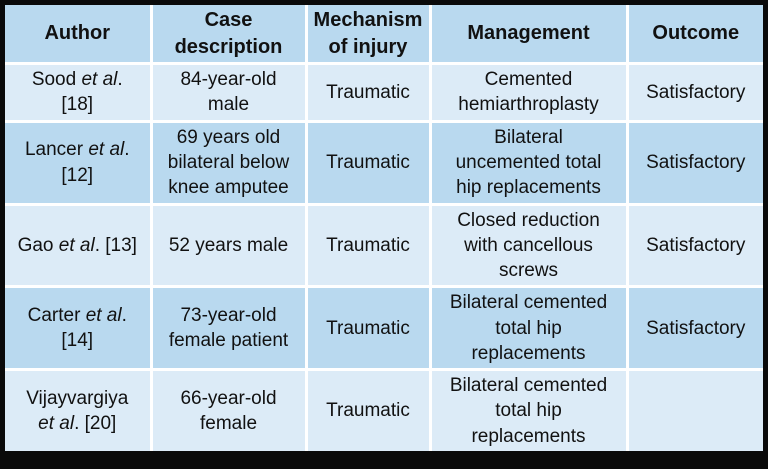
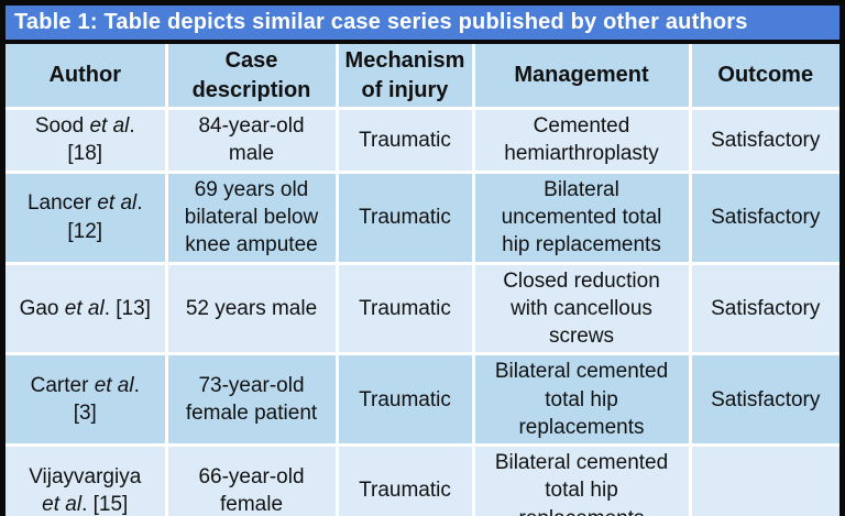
+ Table 1: Table depicts similar case series published by other authors
  Author	Case description	Mechanism of injury	Management	Outcome
  Sood et al. [18]	84-year-old male	Traumatic	Cemented hemiarthroplasty	Satisfactory
  Lancer et al. [12]	69 years old bilateral below knee amputee	Traumatic	Bilateral uncemented total hip replacements	Satisfactory
  Gao et al. [13]	52 years male	Traumatic	Closed reduction with cancellous screws	Satisfactory
- Carter et al. [14]	73-year-old female patient	Traumatic	Bilateral cemented total hip replacements	Satisfactory
+ Carter et al. [3]	73-year-old female patient	Traumatic	Bilateral cemented total hip replacements	Satisfactory
- Vijayvargiya et al. [20]	66-year-old female	Traumatic	Bilateral cemented total hip replacements
+ Vijayvargiya et al. [15]	66-year-old female	Traumatic	Bilateral cemented total hip
